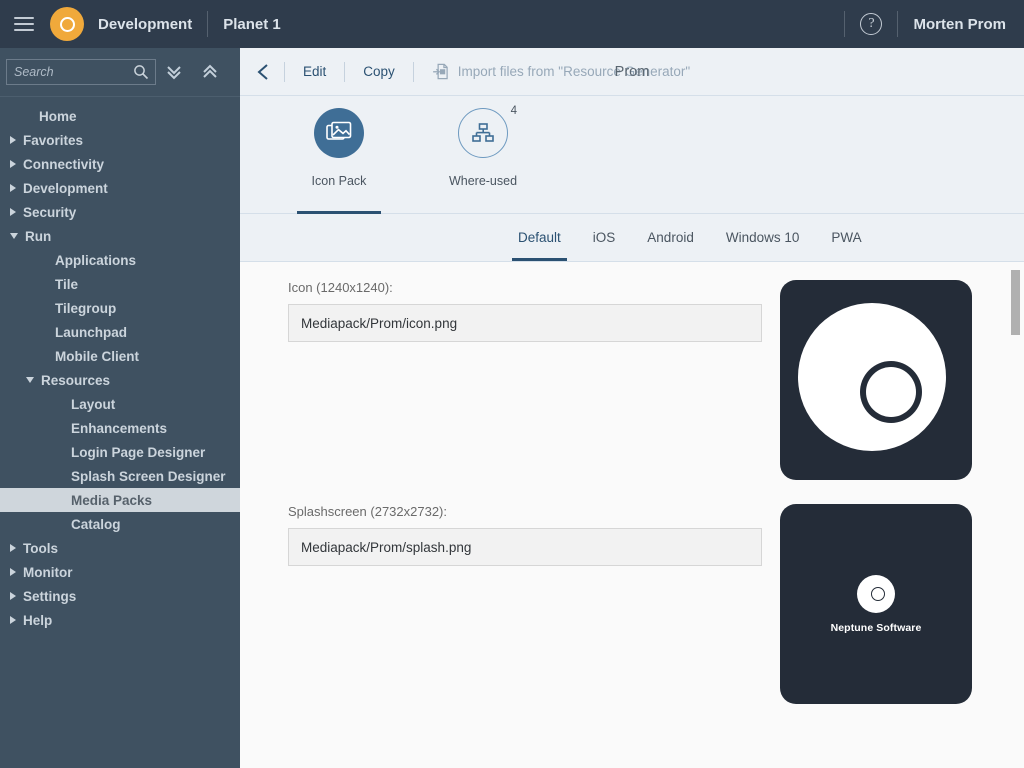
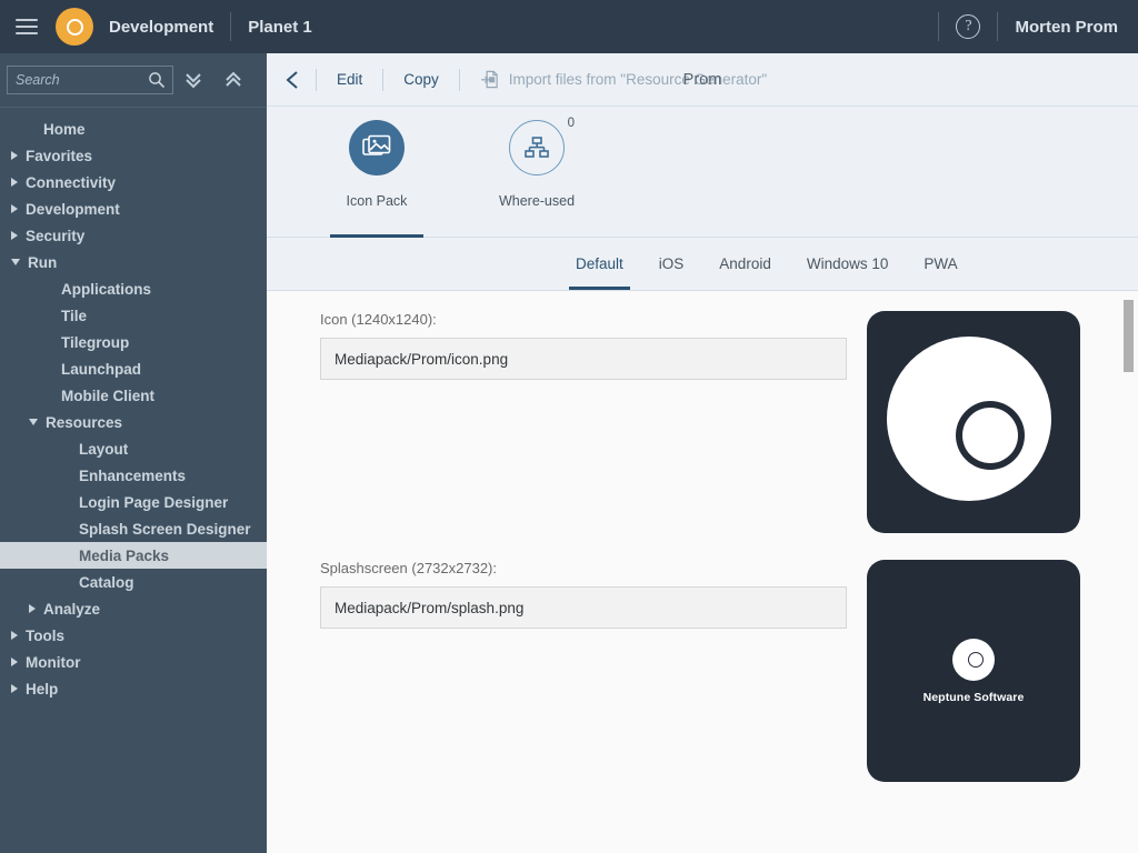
  Development
  Planet 1
  ?
  Morten Prom
  Search
  Home
  Favorites
  Connectivity
  Development
  Security
  Run
  Applications
  Tile
  Tilegroup
  Launchpad
  Mobile Client
  Resources
  Layout
  Enhancements
  Login Page Designer
  Splash Screen Designer
  Media Packs
  Catalog
+ Analyze
  Tools
  Monitor
- Settings
  Help
  Edit
  Copy
  Import files from "Resource Generator"
  Prom
  Icon Pack
- 4
+ 0
  Where-used
  Default
  iOS
  Android
  Windows 10
  PWA
  Icon (1240x1240):
  Mediapack/Prom/icon.png
  Splashscreen (2732x2732):
  Mediapack/Prom/splash.png
  Neptune Software
